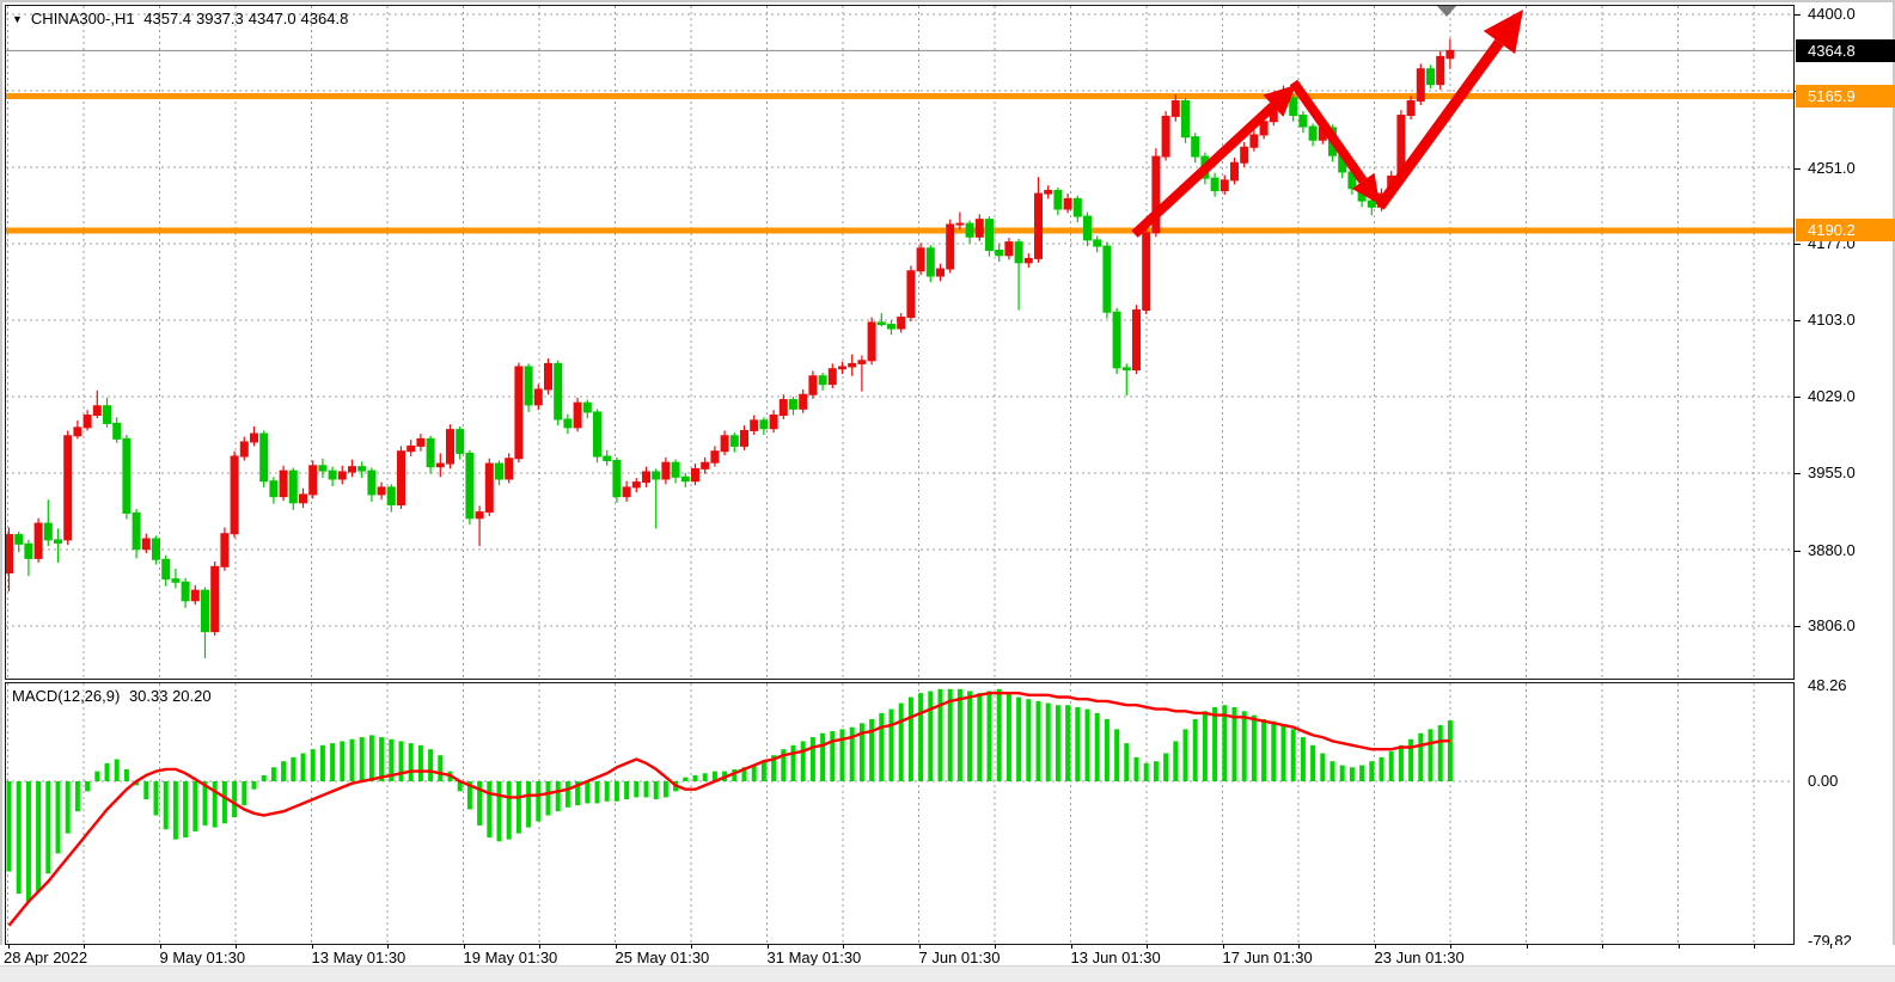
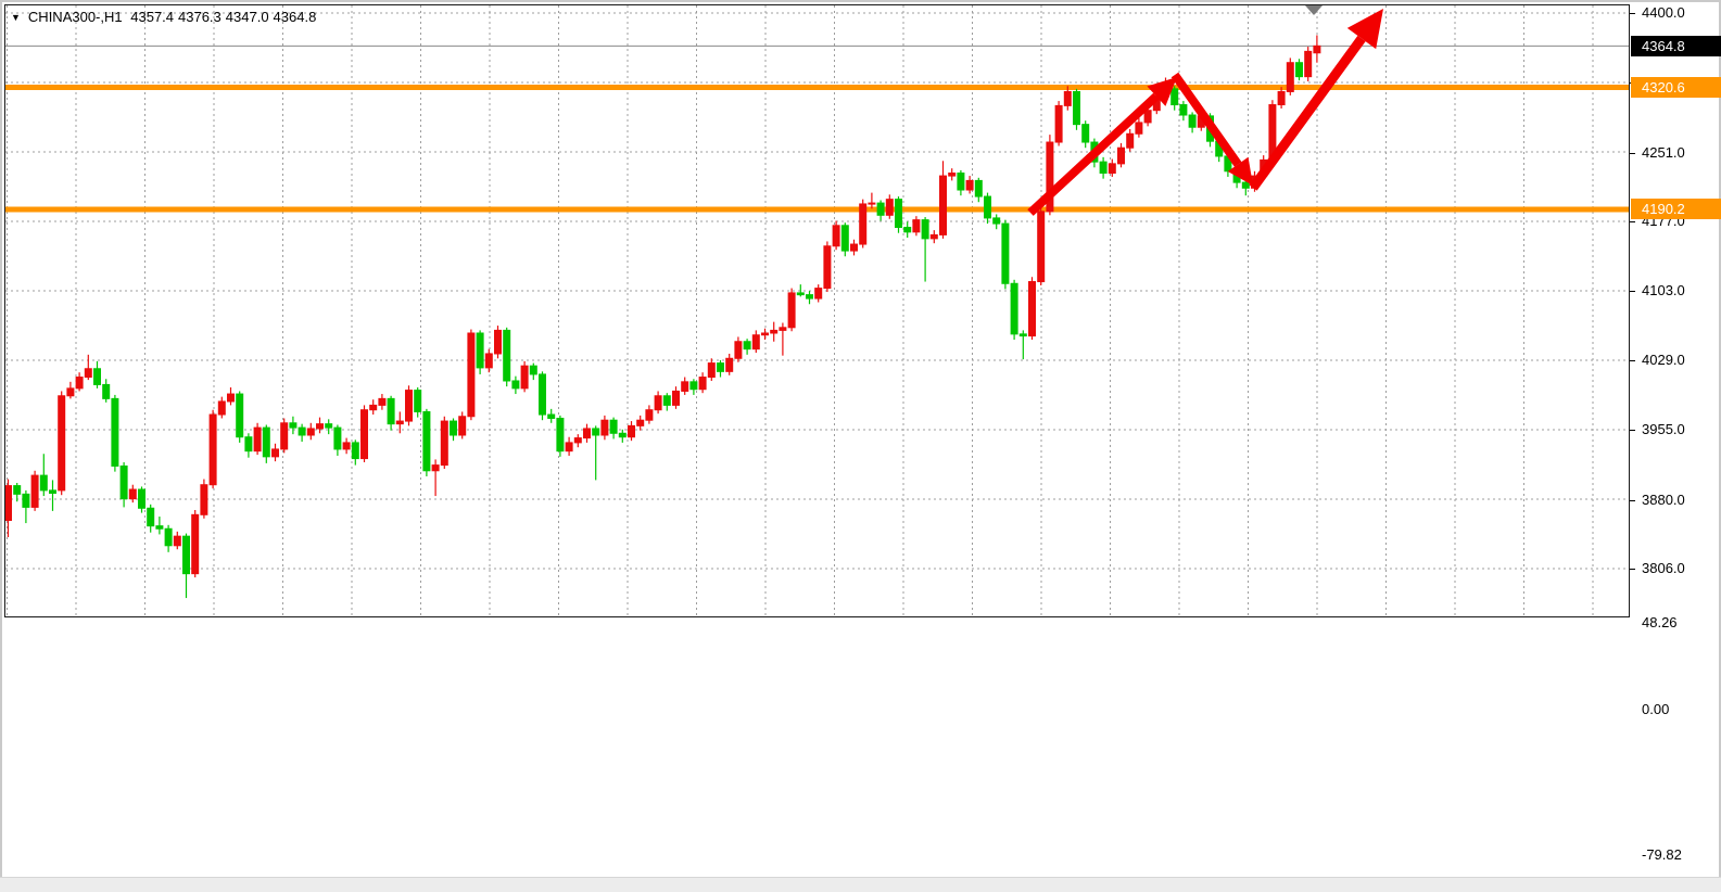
- ▼ CHINA300-,H1 4357.4 3937.3 4347.0 4364.8
+ ▼ CHINA300-,H1 4357.4 4376.3 4347.0 4364.8
- MACD(12,26,9) 30.33 20.20
  4400.0
  4251.0
  4177.0
  4103.0
  4029.0
  3955.0
  3880.0
  3806.0
  4364.8
- 5165.9
+ 4320.6
  4190.2
  48.26
  0.00
  -79.82
- 28 Apr 2022
- 9 May 01:30
- 13 May 01:30
- 19 May 01:30
- 25 May 01:30
- 31 May 01:30
- 7 Jun 01:30
- 13 Jun 01:30
- 17 Jun 01:30
- 23 Jun 01:30
